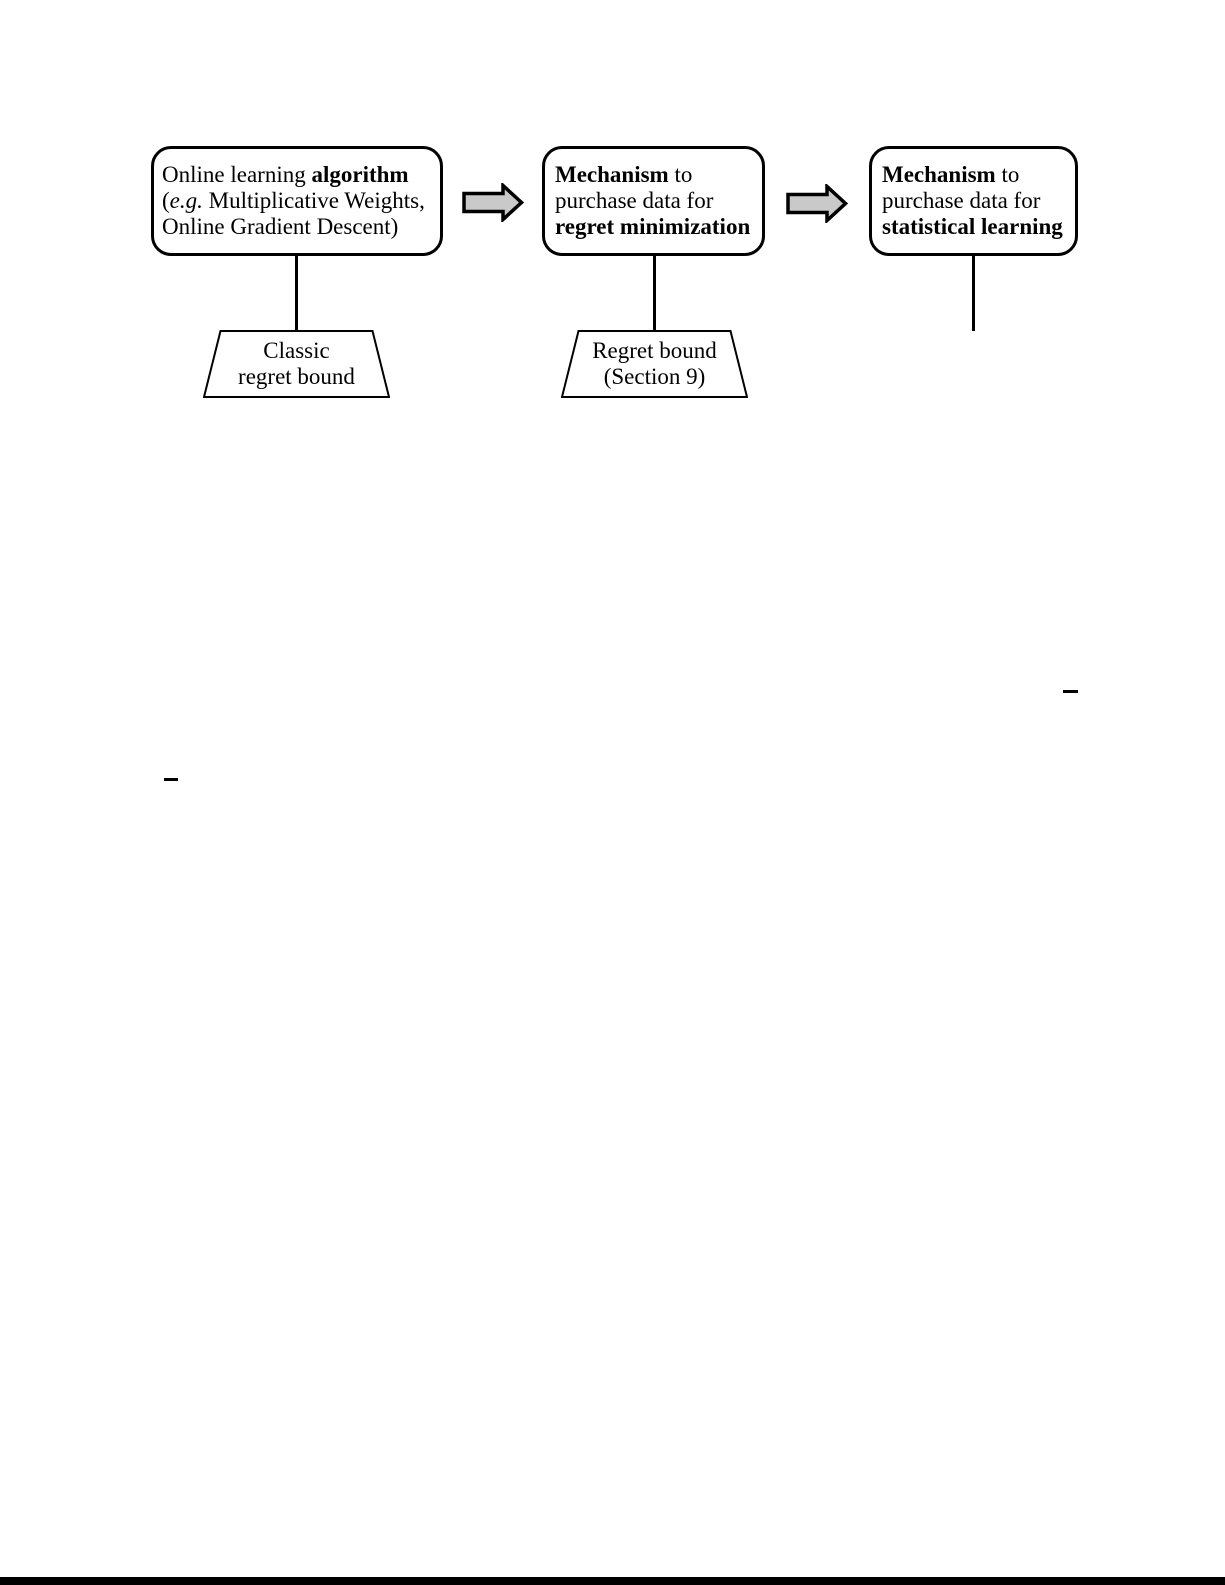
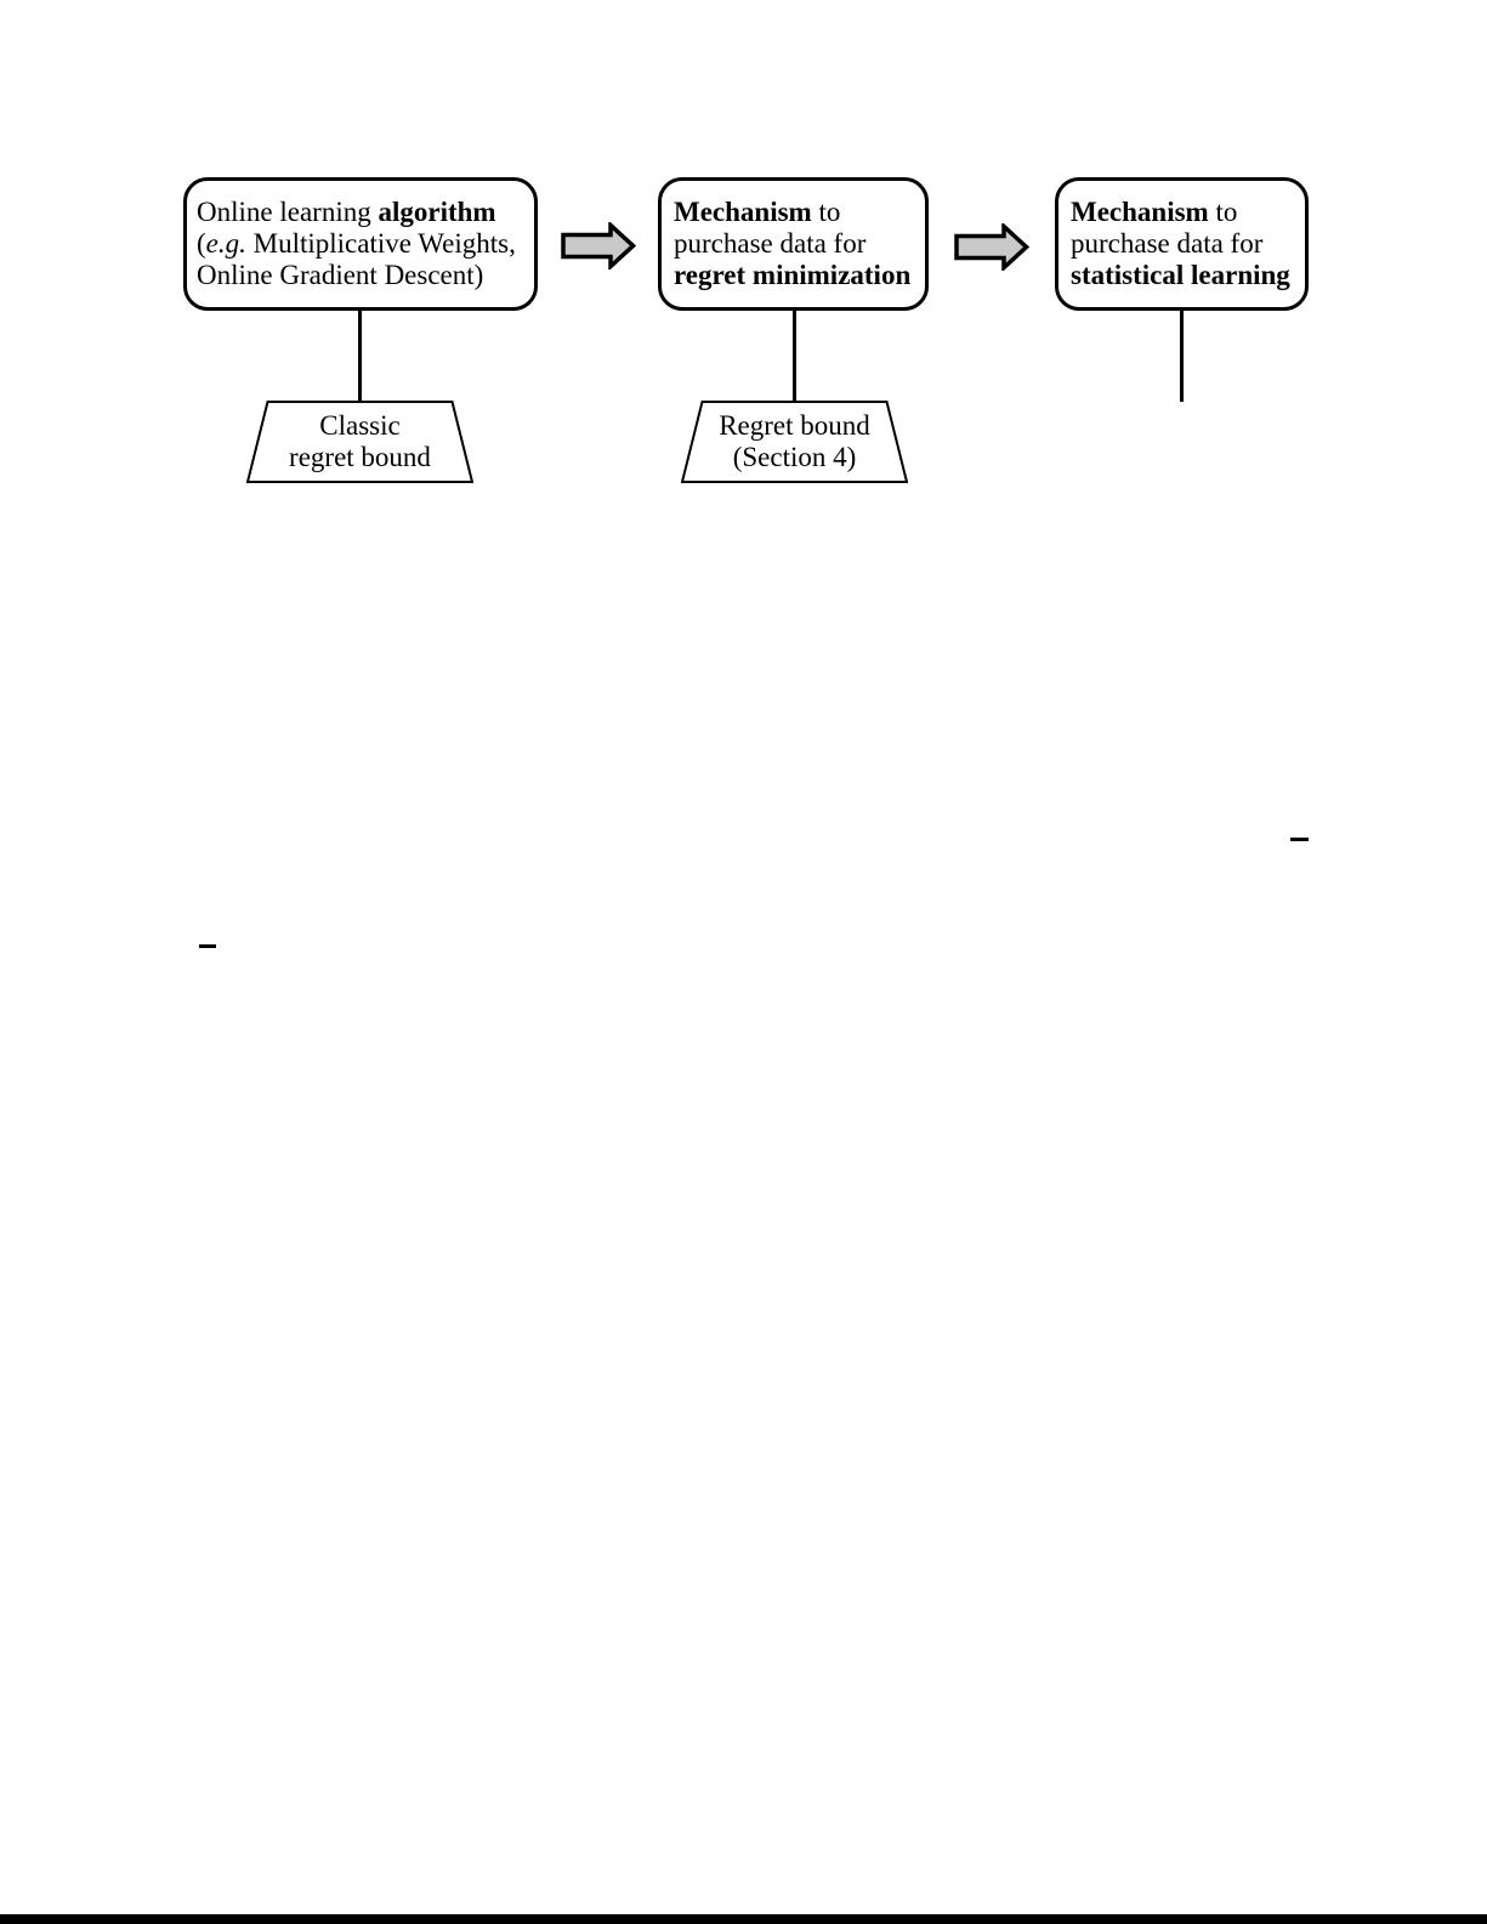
  Online learning algorithm
  (e.g. Multiplicative Weights,
  Online Gradient Descent)
  Mechanism to
  purchase data for
  regret minimization
  Mechanism to
  purchase data for
  statistical learning
  Classic
  regret bound
  Regret bound
- (Section 9)
+ (Section 4)
